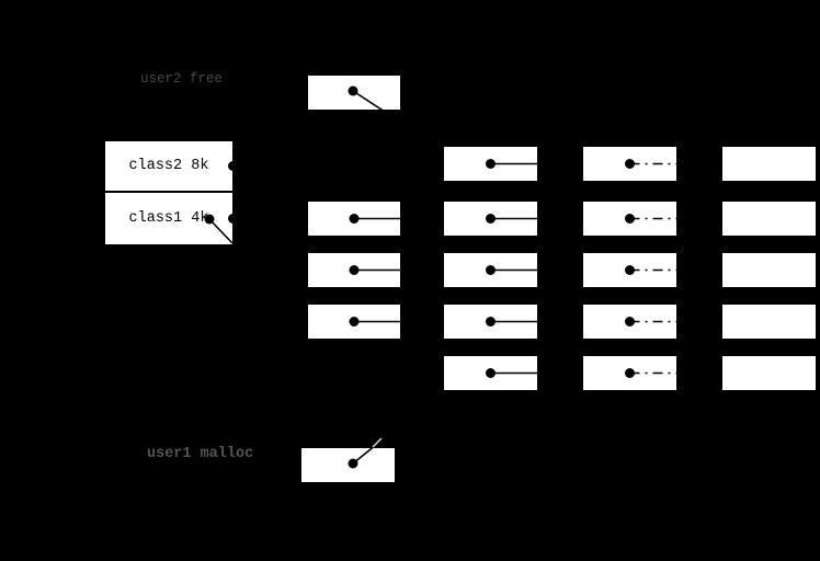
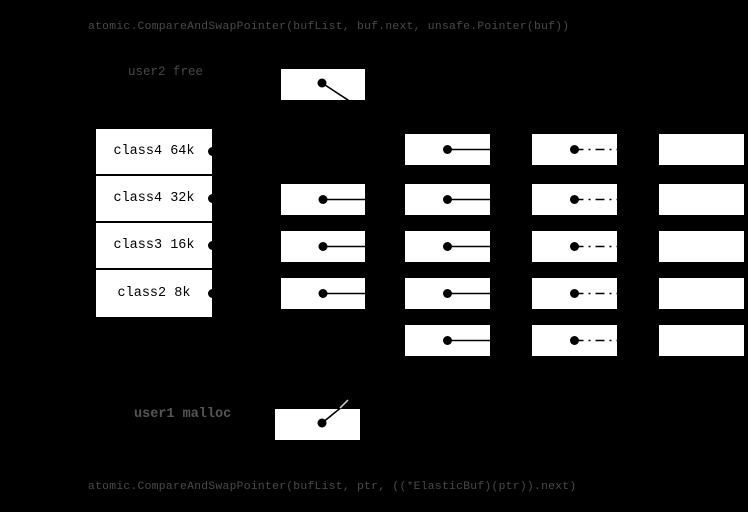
+ atomic.CompareAndSwapPointer(bufList, buf.next, unsafe.Pointer(buf))
  user2 free
+ class4 64k
+ class4 32k
+ class3 16k
  class2 8k
- class1 4k
  user1 malloc
+ atomic.CompareAndSwapPointer(bufList, ptr, ((*ElasticBuf)(ptr)).next)
